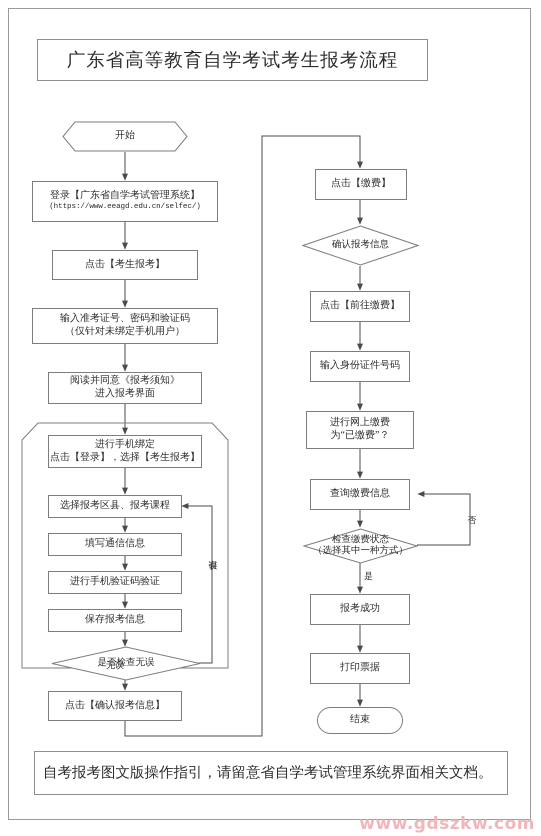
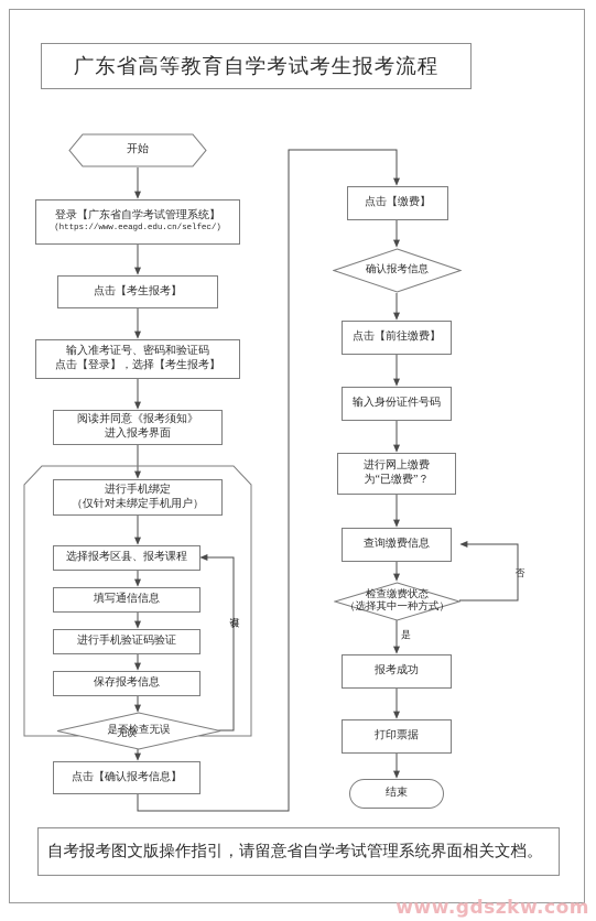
  广东省高等教育自学考试考生报考流程
  开始
  登录【广东省自学考试管理系统】
  (https://www.eeagd.edu.cn/selfec/)
  点击【考生报考】
  输入准考证号、密码和验证码
- （仅针对未绑定手机用户）
+ 点击【登录】，选择【考生报考】
  阅读并同意《报考须知》
  进入报考界面
  进行手机绑定
- 点击【登录】，选择【考生报考】
+ （仅针对未绑定手机用户）
  选择报考区县、报考课程
  填写通信信息
  进行手机验证码验证
  保存报考信息
  是否检查无误
  点击【确认报考信息】
  点击【缴费】
  确认报考信息
  点击【前往缴费】
  输入身份证件号码
  进行网上缴费
  为“已缴费”？
  查询缴费信息
  检查缴费状态
  （选择其中一种方式）
  报考成功
  打印票据
  结束
  无误
  是
  自考报考图文版操作指引，请留意省自学考试管理系统界面相关文档。
  www.gdszkw.com
